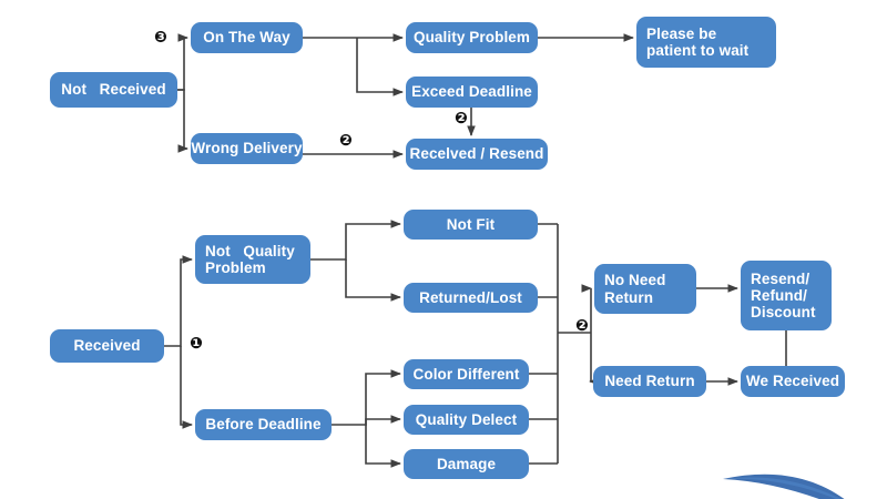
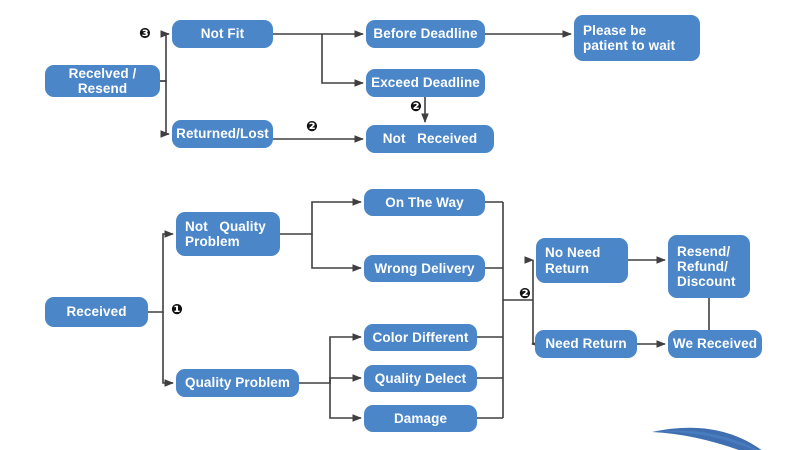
- Not Received
+ Recelved / Resend
- On The Way
+ Not Fit
- Wrong Delivery
+ Returned/Lost
- Quality Problem
+ Before Deadline
  Exceed Deadline
- Recelved / Resend
+ Not Received
  Please be
  patient to wait
  Received
  Not Quality
  Problem
- Before Deadline
+ Quality Problem
- Not Fit
+ On The Way
- Returned/Lost
+ Wrong Delivery
  Color Different
  Quality Delect
  Damage
  No Need
  Return
  Need Return
  Resend/
  Refund/
  Discount
  We Received
  ❸
  ❷
  ❷
  ❶
  ❷
